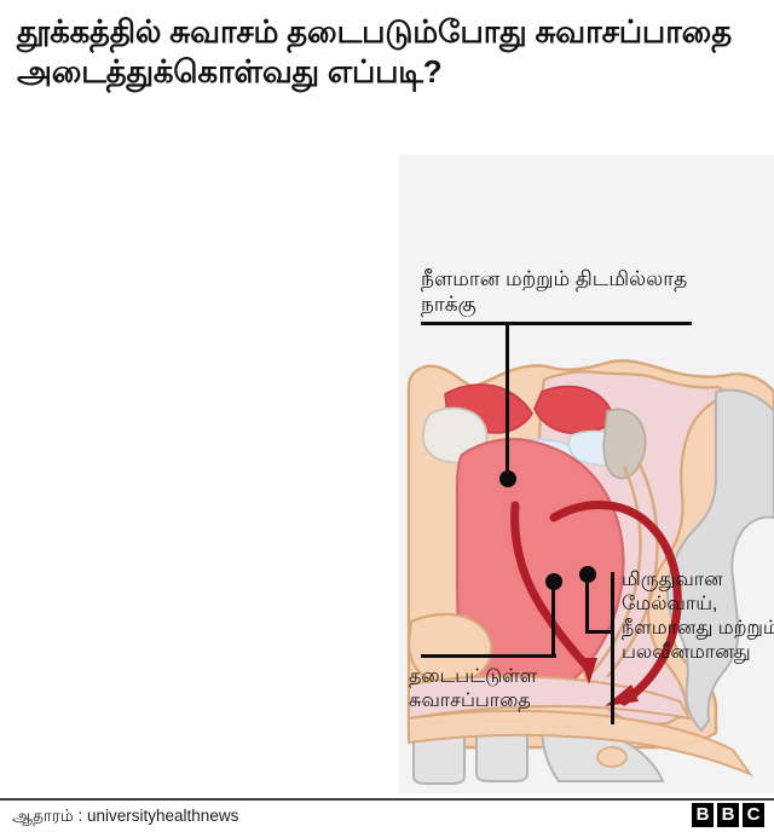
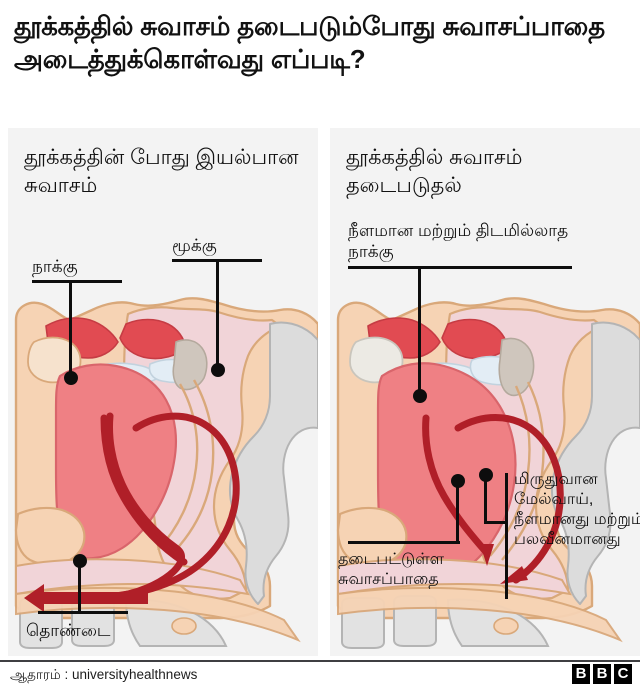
  தூக்கத்தில் சுவாசம் தடைபடும்போது சுவாசப்பாதை அடைத்துக்கொள்வது எப்படி?
+ தூக்கத்தின் போது இயல்பான சுவாசம்
+ நாக்கு
+ மூக்கு
+ தொண்டை
+ தூக்கத்தில் சுவாசம் தடைபடுதல்
  நீளமான மற்றும் திடமில்லாத நாக்கு
  தடைபட்டுள்ள சுவாசப்பாதை
  மிருதுவான மேல்வாய், நீளமானது மற்றும் பலவீனமானது
  ஆதாரம் : universityhealthnews
  B
  B
  C
